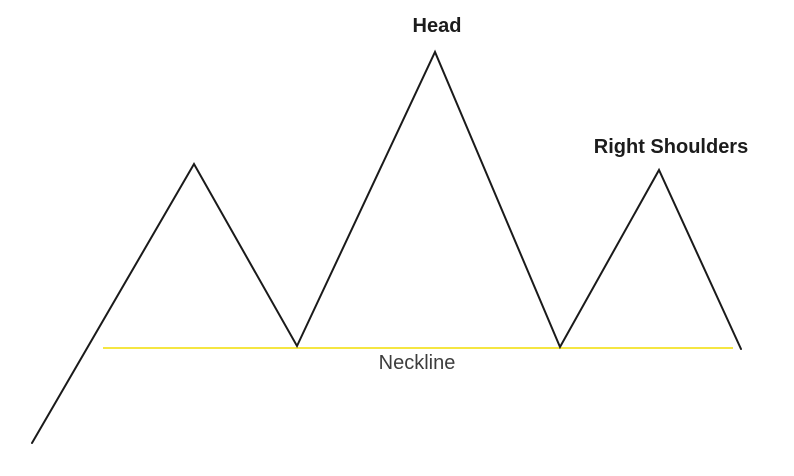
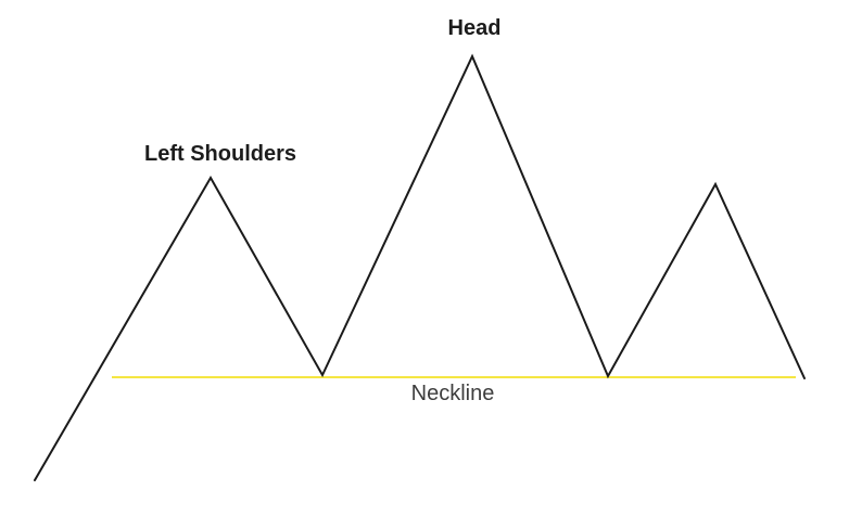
+ Left Shoulders
  Head
- Right Shoulders
  Neckline
